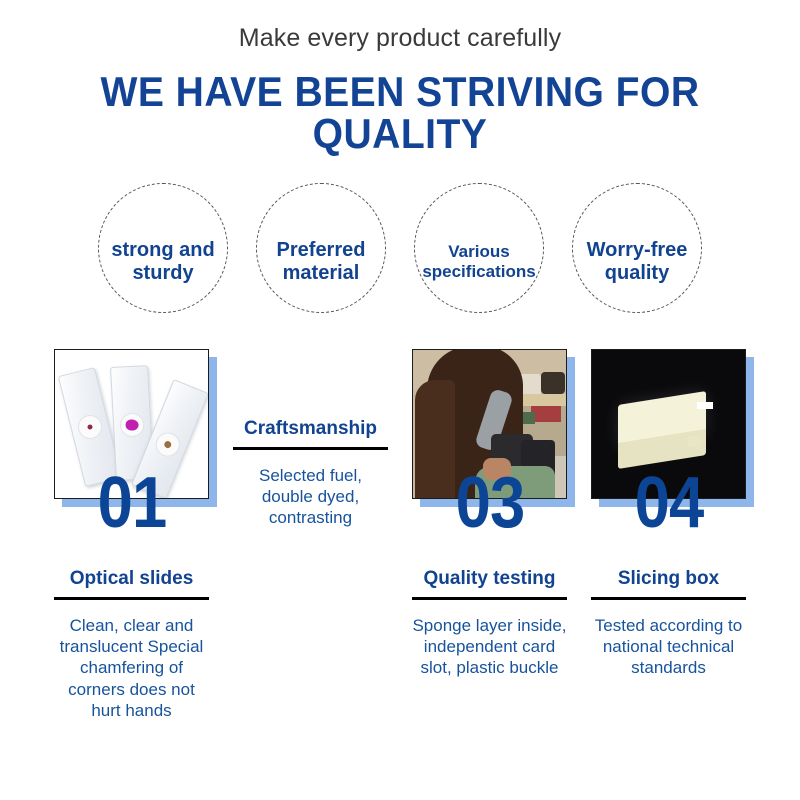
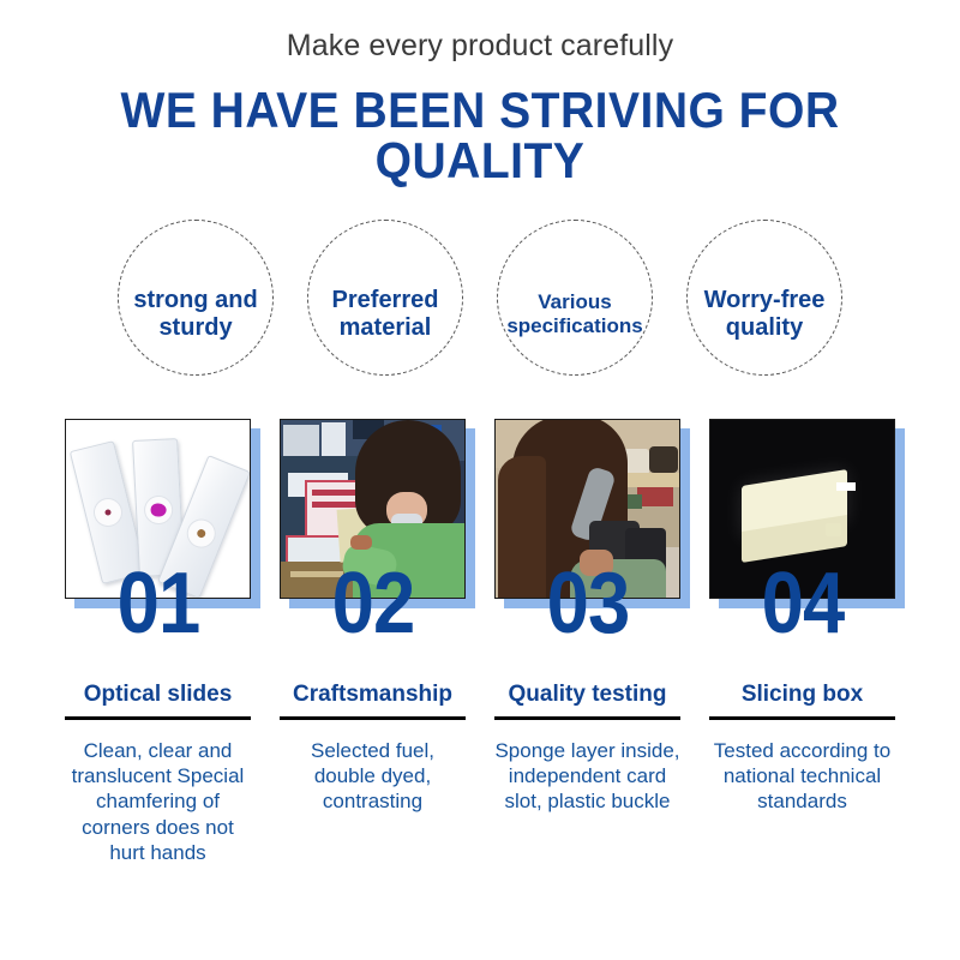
  Make every product carefully
  WE HAVE BEEN STRIVING FOR QUALITY
  strong and sturdy
  Preferred material
  Various specifications
  Worry-free quality
  01
  Optical slides
  Clean, clear and translucent Special chamfering of corners does not hurt hands
+ 02
  Craftsmanship
  Selected fuel, double dyed, contrasting
  03
  Quality testing
  Sponge layer inside, independent card slot, plastic buckle
  04
  Slicing box
  Tested according to national technical standards
